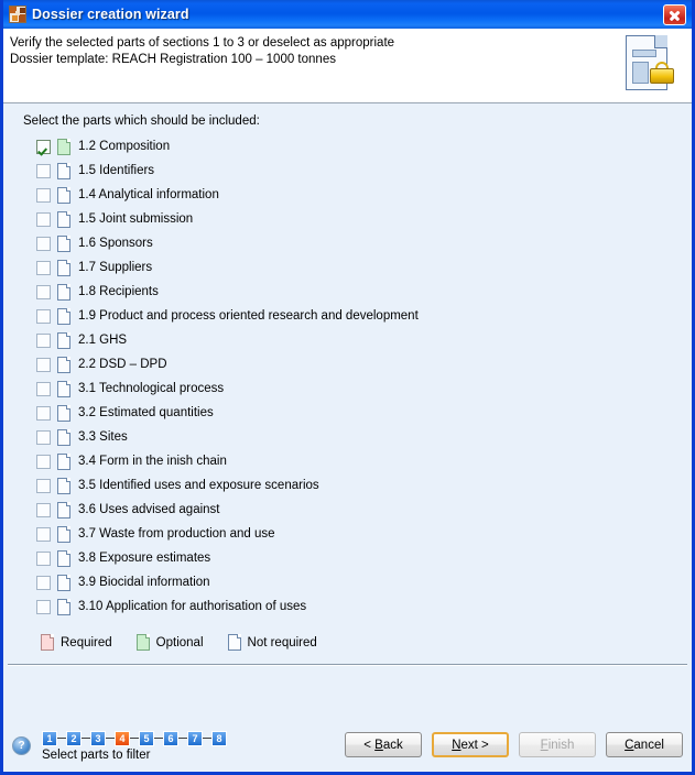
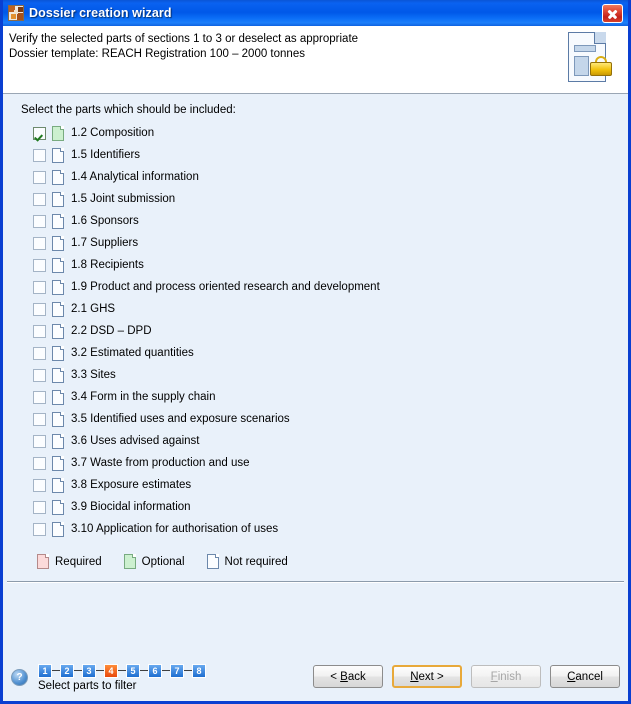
  Dossier creation wizard
  Verify the selected parts of sections 1 to 3 or deselect as appropriate
- Dossier template: REACH Registration 100 – 1000 tonnes
+ Dossier template: REACH Registration 100 – 2000 tonnes
  Select the parts which should be included:
  1.2 Composition
  1.5 Identifiers
  1.4 Analytical information
  1.5 Joint submission
  1.6 Sponsors
  1.7 Suppliers
  1.8 Recipients
  1.9 Product and process oriented research and development
  2.1 GHS
  2.2 DSD – DPD
- 3.1 Technological process
  3.2 Estimated quantities
  3.3 Sites
- 3.4 Form in the inish chain
+ 3.4 Form in the supply chain
  3.5 Identified uses and exposure scenarios
  3.6 Uses advised against
  3.7 Waste from production and use
  3.8 Exposure estimates
  3.9 Biocidal information
  3.10 Application for authorisation of uses
  Required
  Optional
  Not required
  ?
  1
  2
  3
  4
  5
  6
  7
  8
  Select parts to filter
  < Back
  Next >
  Finish
  Cancel
